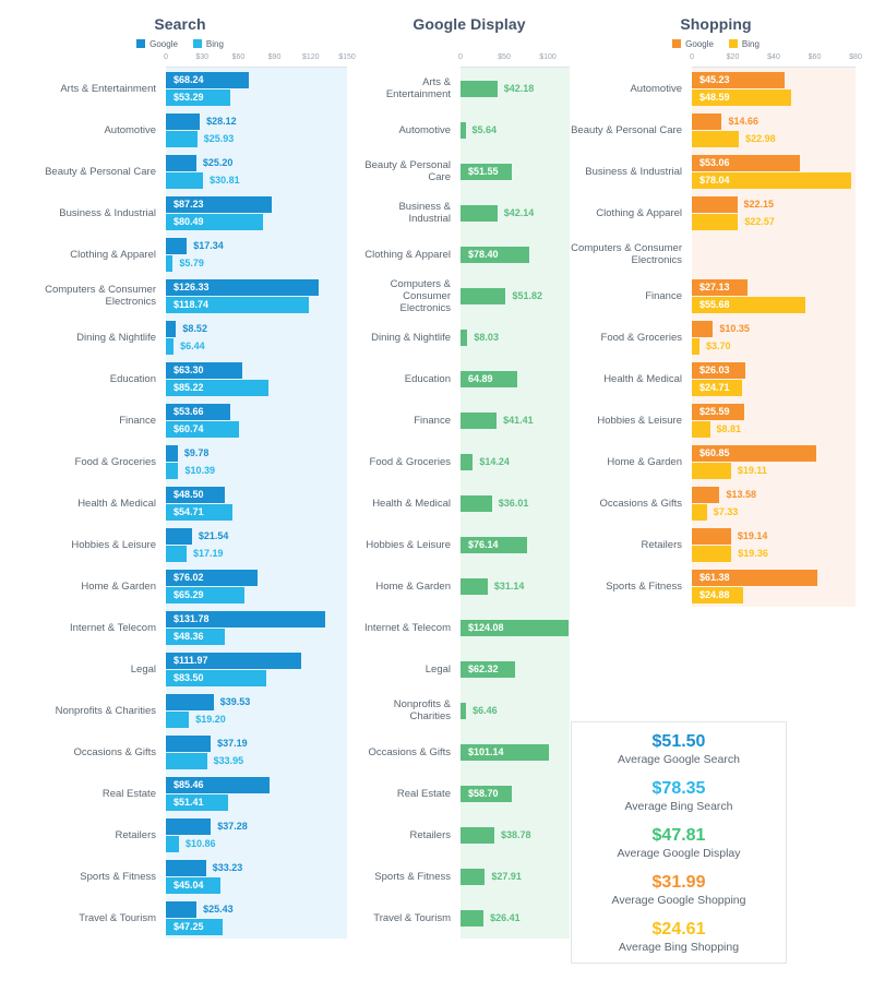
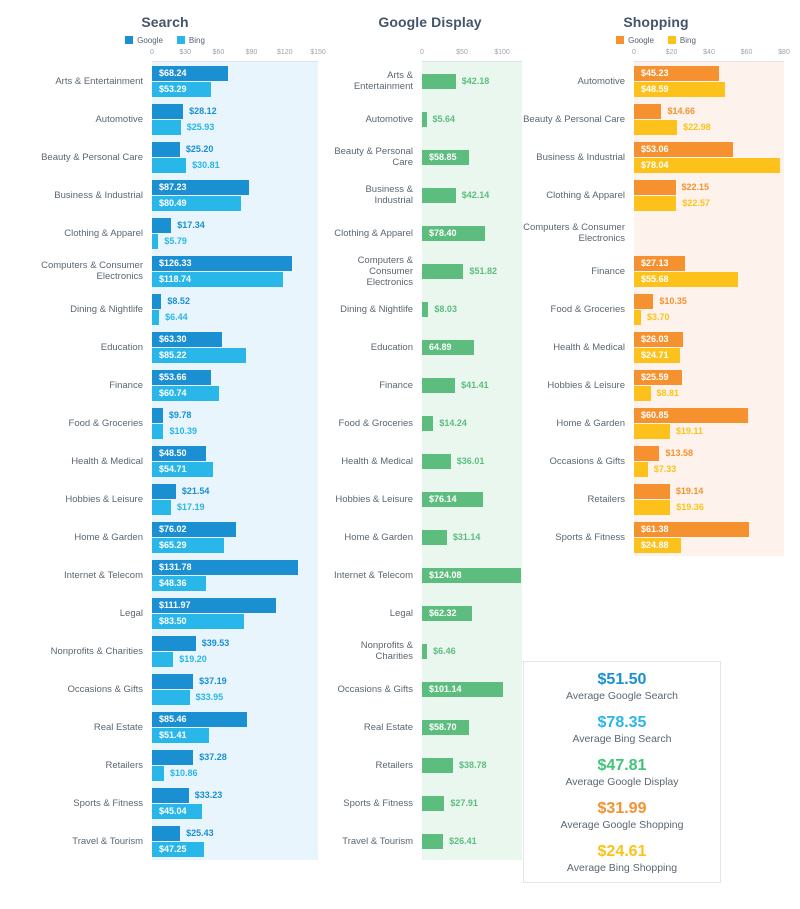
  Search
  Google
  Bing
  Arts & Entertainment
  $68.24
  $53.29
  Automotive
  $28.12
  $25.93
  Beauty & Personal Care
  $25.20
  $30.81
  Business & Industrial
  $87.23
  $80.49
  Clothing & Apparel
  $17.34
  $5.79
  Computers & Consumer Electronics
  $126.33
  $118.74
  Dining & Nightlife
  $8.52
  $6.44
  Education
  $63.30
  $85.22
  Finance
  $53.66
  $60.74
  Food & Groceries
  $9.78
  $10.39
  Health & Medical
  $48.50
  $54.71
  Hobbies & Leisure
  $21.54
  $17.19
  Home & Garden
  $76.02
  $65.29
  Internet & Telecom
  $131.78
  $48.36
  Legal
  $111.97
  $83.50
  Nonprofits & Charities
  $39.53
  $19.20
  Occasions & Gifts
  $37.19
  $33.95
  Real Estate
  $85.46
  $51.41
  Retailers
  $37.28
  $10.86
  Sports & Fitness
  $33.23
  $45.04
  Travel & Tourism
  $25.43
  $47.25
  Google Display
  Arts & Entertainment
  $42.18
  Automotive
  $5.64
  Beauty & Personal Care
- $51.55
+ $58.85
  Business & Industrial
  $42.14
  Clothing & Apparel
  $78.40
  Computers & Consumer Electronics
  $51.82
  Dining & Nightlife
  $8.03
  Education
  64.89
  Finance
  $41.41
  Food & Groceries
  $14.24
  Health & Medical
  $36.01
  Hobbies & Leisure
  $76.14
  Home & Garden
  $31.14
  Internet & Telecom
  $124.08
  Legal
  $62.32
  Nonprofits & Charities
  $6.46
  Occasions & Gifts
  $101.14
  Real Estate
  $58.70
  Retailers
  $38.78
  Sports & Fitness
  $27.91
  Travel & Tourism
  $26.41
  Shopping
  Google
  Bing
  Automotive
  $45.23
  $48.59
  Beauty & Personal Care
  $14.66
  $22.98
  Business & Industrial
  $53.06
  $78.04
  Clothing & Apparel
  $22.15
  $22.57
  Computers & Consumer Electronics
  Finance
  $27.13
  $55.68
  Food & Groceries
  $10.35
  $3.70
  Health & Medical
  $26.03
  $24.71
  Hobbies & Leisure
  $25.59
  $8.81
  Home & Garden
  $60.85
  $19.11
  Occasions & Gifts
  $13.58
  $7.33
  Retailers
  $19.14
  $19.36
  Sports & Fitness
  $61.38
  $24.88
  $51.50
  Average Google Search
  $78.35
  Average Bing Search
  $47.81
  Average Google Display
  $31.99
  Average Google Shopping
  $24.61
  Average Bing Shopping
